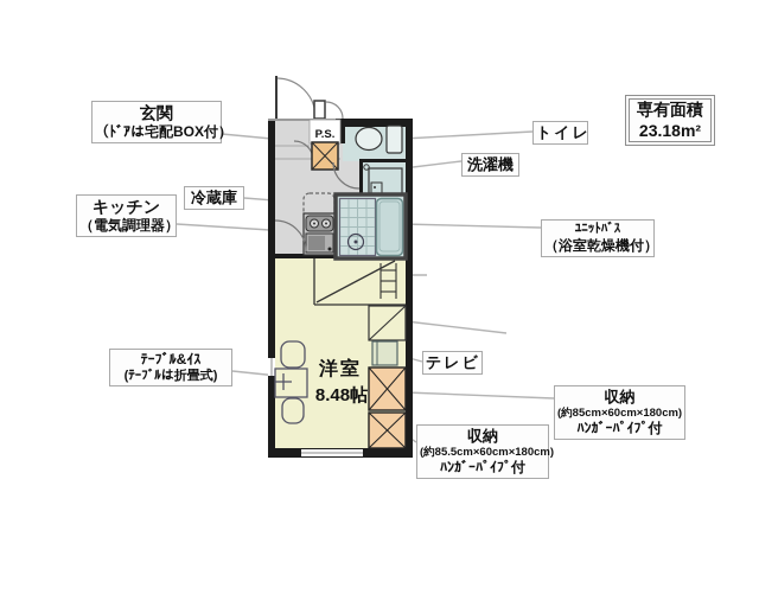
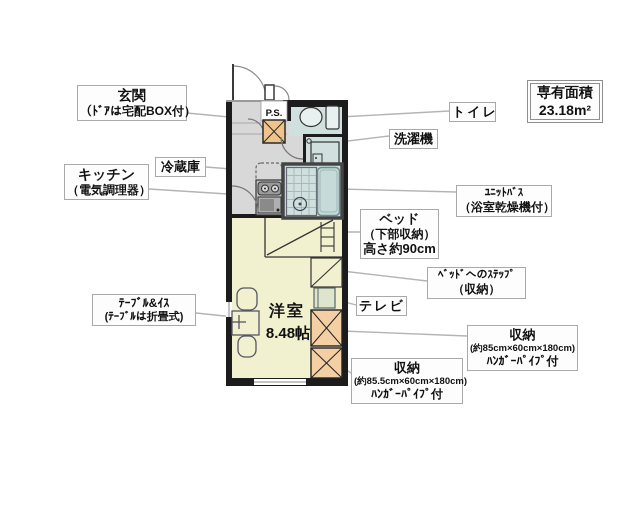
  P.S.
  洋室
  8.48帖
  専有面積
  23.18m²
  玄関
  （ﾄﾞｱは宅配BOX付）
  冷蔵庫
  キッチン
  （電気調理器）
  ﾃｰﾌﾞﾙ&ｲｽ
  (ﾃｰﾌﾞﾙは折畳式)
  トイレ
  洗濯機
  ﾕﾆｯﾄﾊﾞｽ
  （浴室乾燥機付）
+ ベッド
+ （下部収納）
+ 高さ約90cm
+ ﾍﾞｯﾄﾞへのｽﾃｯﾌﾟ
+ （収納）
  テレビ
  収納
  (約85cm×60cm×180cm)
  ﾊﾝｶﾞｰﾊﾟｲﾌﾟ付
  収納
  (約85.5cm×60cm×180cm)
  ﾊﾝｶﾞｰﾊﾟｲﾌﾟ付
